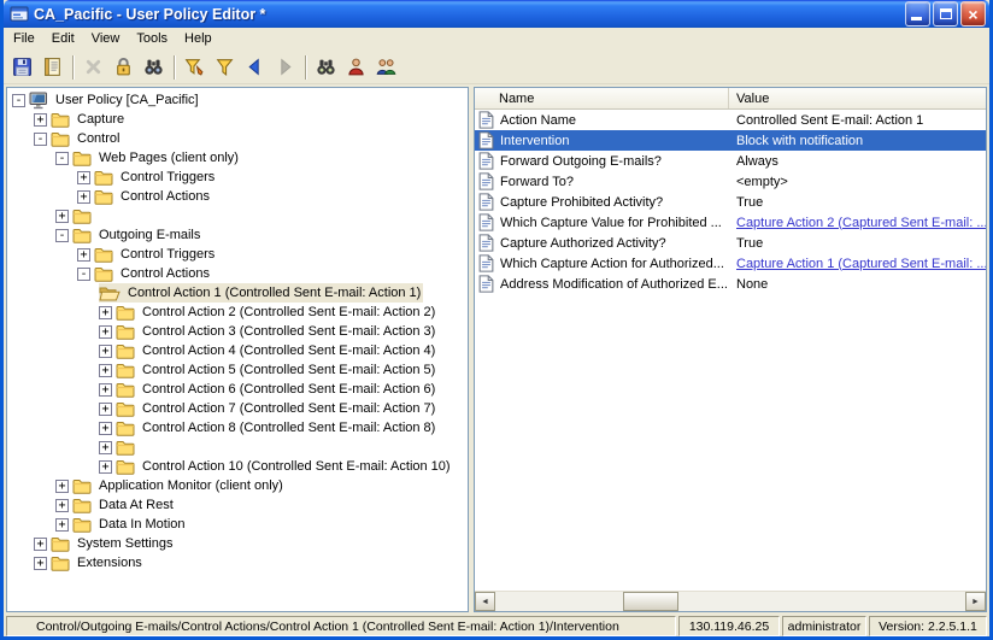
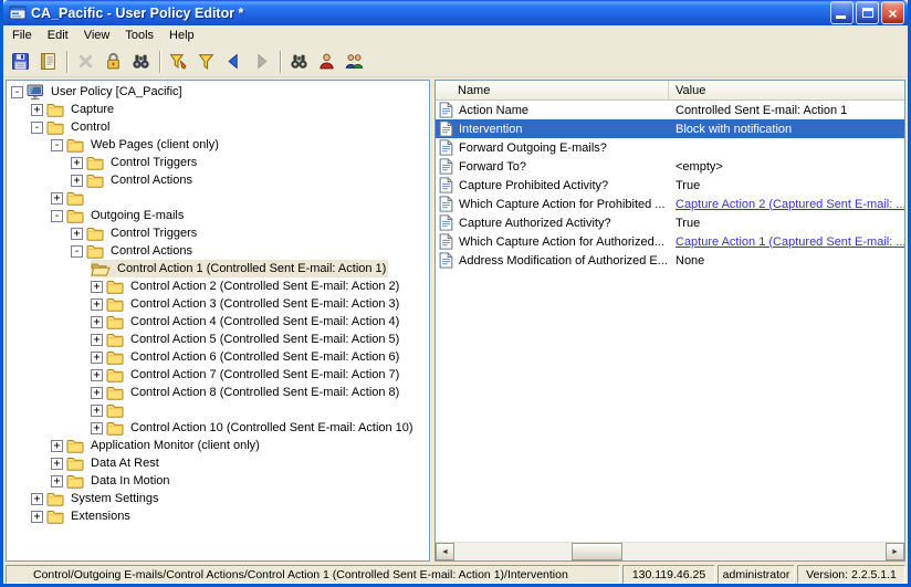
  CA_Pacific - User Policy Editor *
  File
  Edit
  View
  Tools
  Help
  -
  User Policy [CA_Pacific]
  +
  Capture
  -
  Control
  -
  Web Pages (client only)
  +
  Control Triggers
  +
  Control Actions
  +
  -
  Outgoing E-mails
  +
  Control Triggers
  -
  Control Actions
  Control Action 1 (Controlled Sent E-mail: Action 1)
  +
  Control Action 2 (Controlled Sent E-mail: Action 2)
  +
  Control Action 3 (Controlled Sent E-mail: Action 3)
  +
  Control Action 4 (Controlled Sent E-mail: Action 4)
  +
  Control Action 5 (Controlled Sent E-mail: Action 5)
  +
  Control Action 6 (Controlled Sent E-mail: Action 6)
  +
  Control Action 7 (Controlled Sent E-mail: Action 7)
  +
  Control Action 8 (Controlled Sent E-mail: Action 8)
  +
  +
  Control Action 10 (Controlled Sent E-mail: Action 10)
  +
  Application Monitor (client only)
  +
  Data At Rest
  +
  Data In Motion
  +
  System Settings
  +
  Extensions
  Name
  Value
  Action Name
  Controlled Sent E-mail: Action 1
  Intervention
  Block with notification
  Forward Outgoing E-mails?
- Always
  Forward To?
  <empty>
  Capture Prohibited Activity?
  True
- Which Capture Value for Prohibited ...
+ Which Capture Action for Prohibited ...
  Capture Action 2 (Captured Sent E-mail: ...
  Capture Authorized Activity?
  True
  Which Capture Action for Authorized...
  Capture Action 1 (Captured Sent E-mail: ...
  Address Modification of Authorized E...
  None
  Control/Outgoing E-mails/Control Actions/Control Action 1 (Controlled Sent E-mail: Action 1)/Intervention
  130.119.46.25
  administrator
  Version: 2.2.5.1.1
